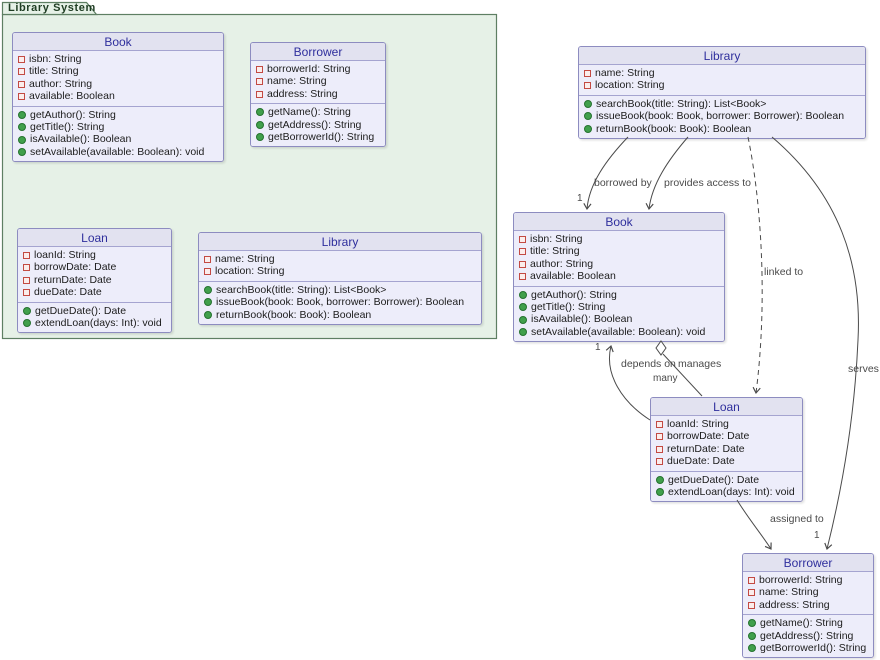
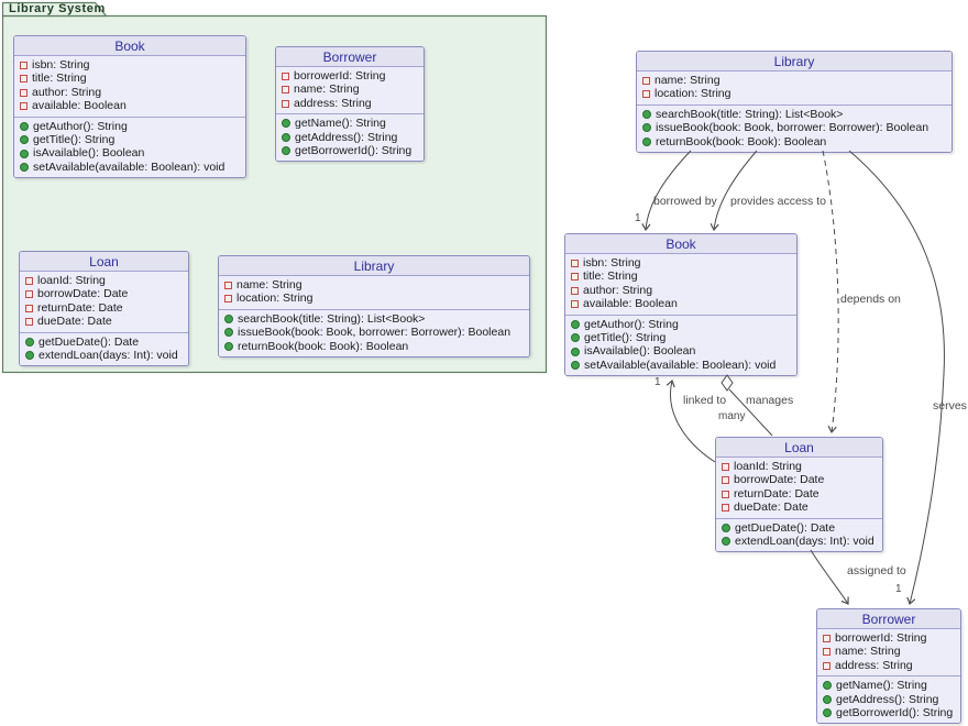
  Library System
  Book
  isbn: String
  title: String
  author: String
  available: Boolean
  getAuthor(): String
  getTitle(): String
  isAvailable(): Boolean
  setAvailable(available: Boolean): void
  Borrower
  borrowerId: String
  name: String
  address: String
  getName(): String
  getAddress(): String
  getBorrowerId(): String
  Loan
  loanId: String
  borrowDate: Date
  returnDate: Date
  dueDate: Date
  getDueDate(): Date
  extendLoan(days: Int): void
  Library
  name: String
  location: String
  searchBook(title: String): List<Book>
  issueBook(book: Book, borrower: Borrower): Boolean
  returnBook(book: Book): Boolean
  Library
  name: String
  location: String
  searchBook(title: String): List<Book>
  issueBook(book: Book, borrower: Borrower): Boolean
  returnBook(book: Book): Boolean
  Book
  isbn: String
  title: String
  author: String
  available: Boolean
  getAuthor(): String
  getTitle(): String
  isAvailable(): Boolean
  setAvailable(available: Boolean): void
  Loan
  loanId: String
  borrowDate: Date
  returnDate: Date
  dueDate: Date
  getDueDate(): Date
  extendLoan(days: Int): void
  Borrower
  borrowerId: String
  name: String
  address: String
  getName(): String
  getAddress(): String
  getBorrowerId(): String
  borrowed by
  provides access to
- linked to
+ depends on
  serves
- depends on
+ linked to
  manages
  assigned to
  1
  1
  many
  1
